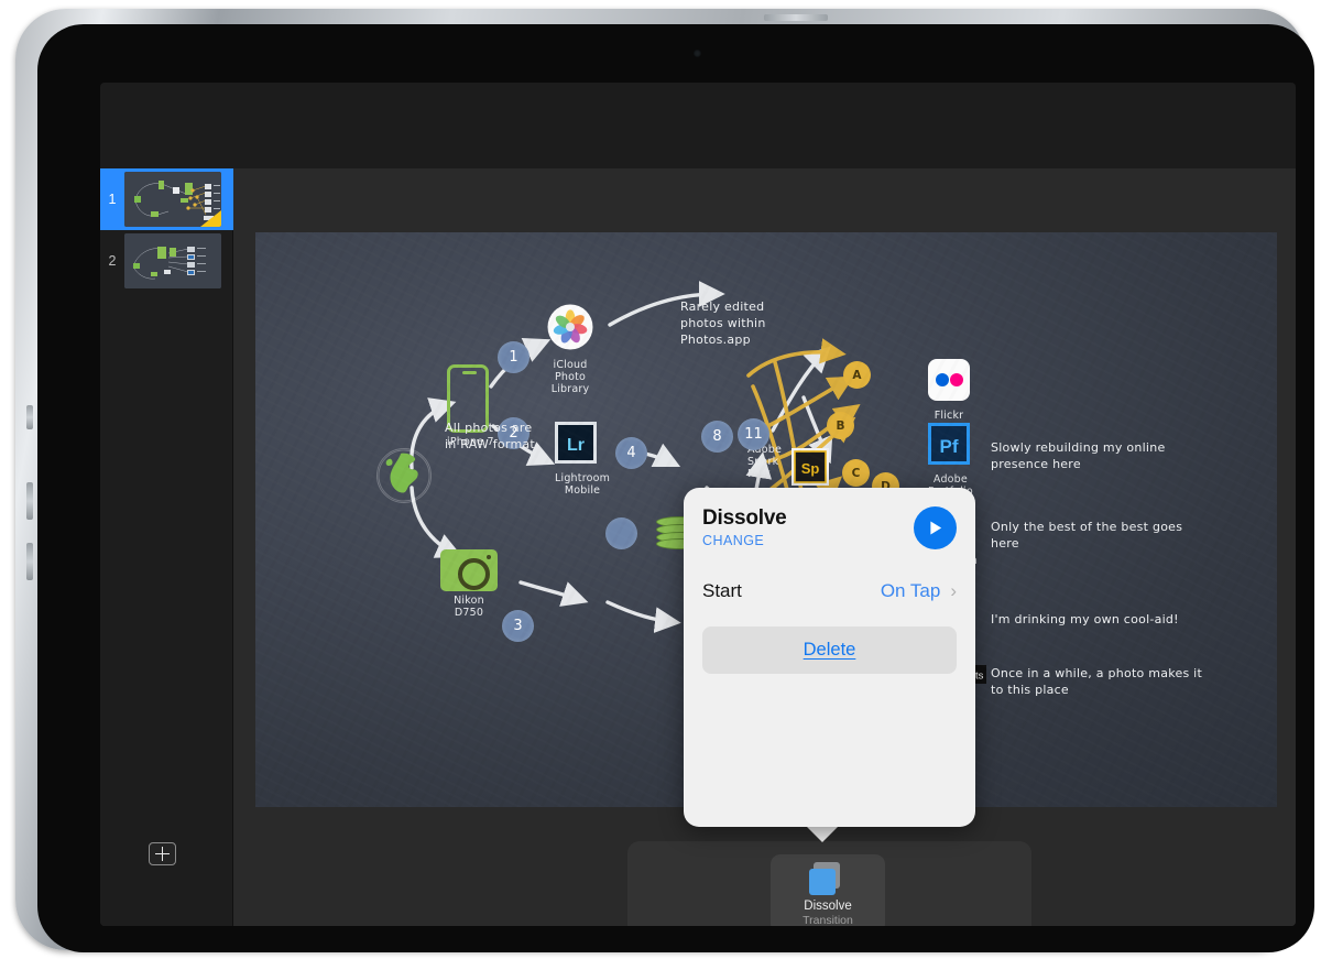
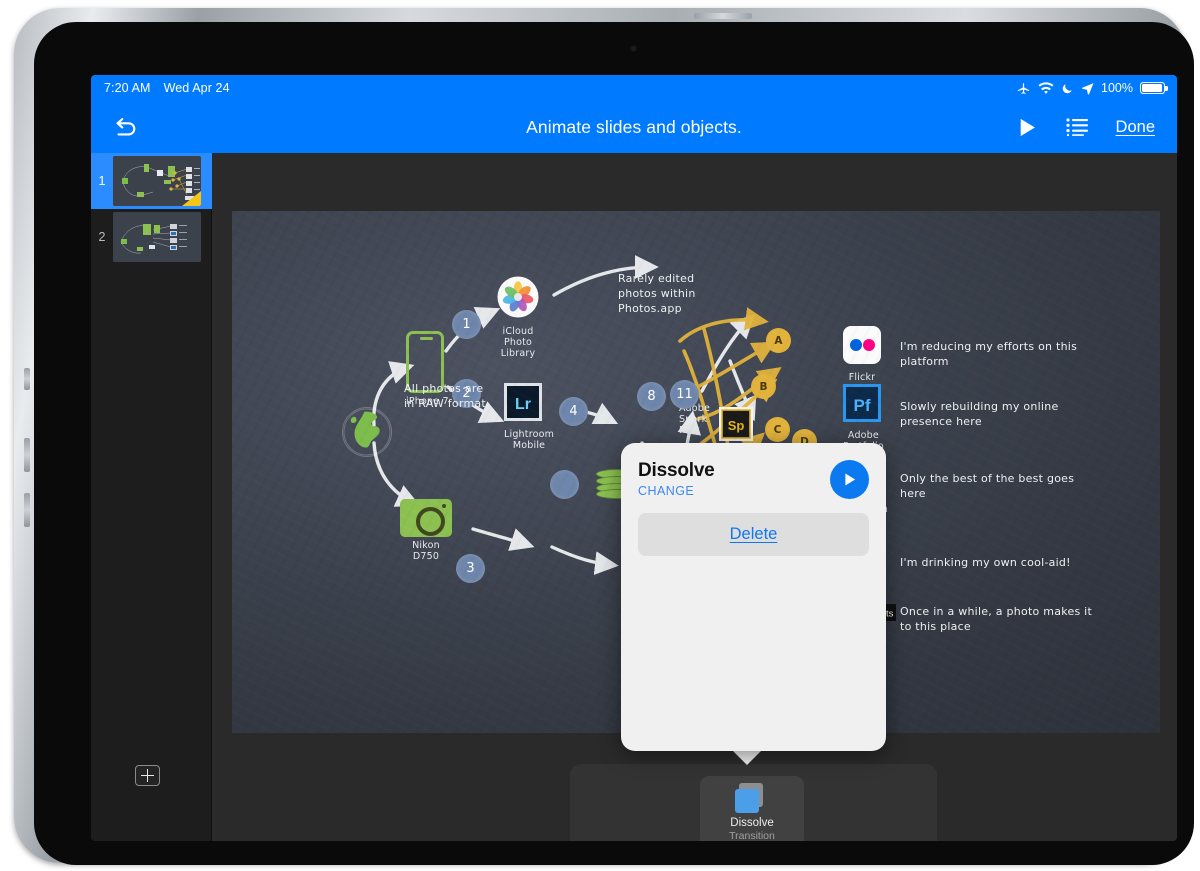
+ 7:20 AM
+ Wed Apr 24
+ 100%
+ Animate slides and objects.
+ Done
  1
  2
  iPhone 7
  Nikon
  D750
  iCloud
  Photo
  Library
  Lr
  Lightroom
  Mobile
  dobe Spark Post
  Sp
  1
  2
  3
  4
  8
  11
  A
  B
  C
  D
  Flickr
  Pf
  Adobe
  All photos are
  in RAW format
  Rarely edited
  photos within
  Photos.app
+ I'm reducing my efforts on this
+ platform
  Slowly rebuilding my online
  presence here
  Only the best of the best goes
  here
  I'm drinking my own cool-aid!
  Once in a while, a photo makes it
  to this place
  Dissolve
  Transition
  Dissolve
  CHANGE
- Start
- On Tap
- ›
  Delete
